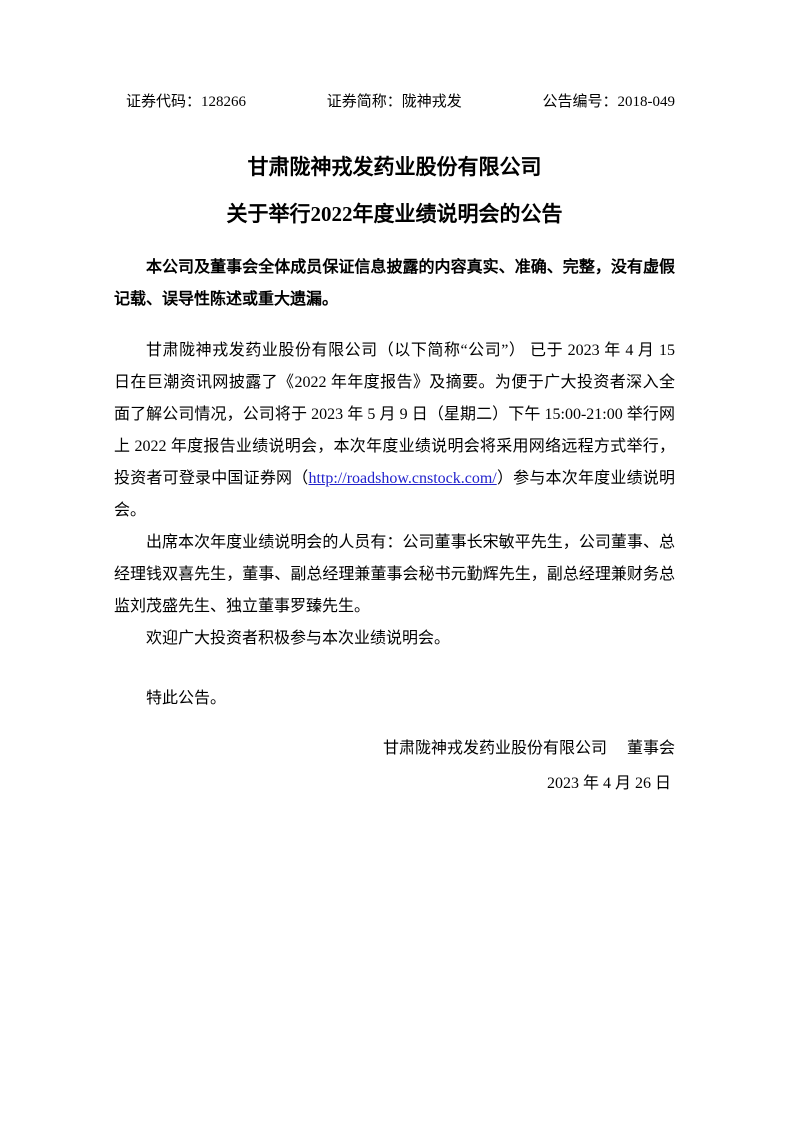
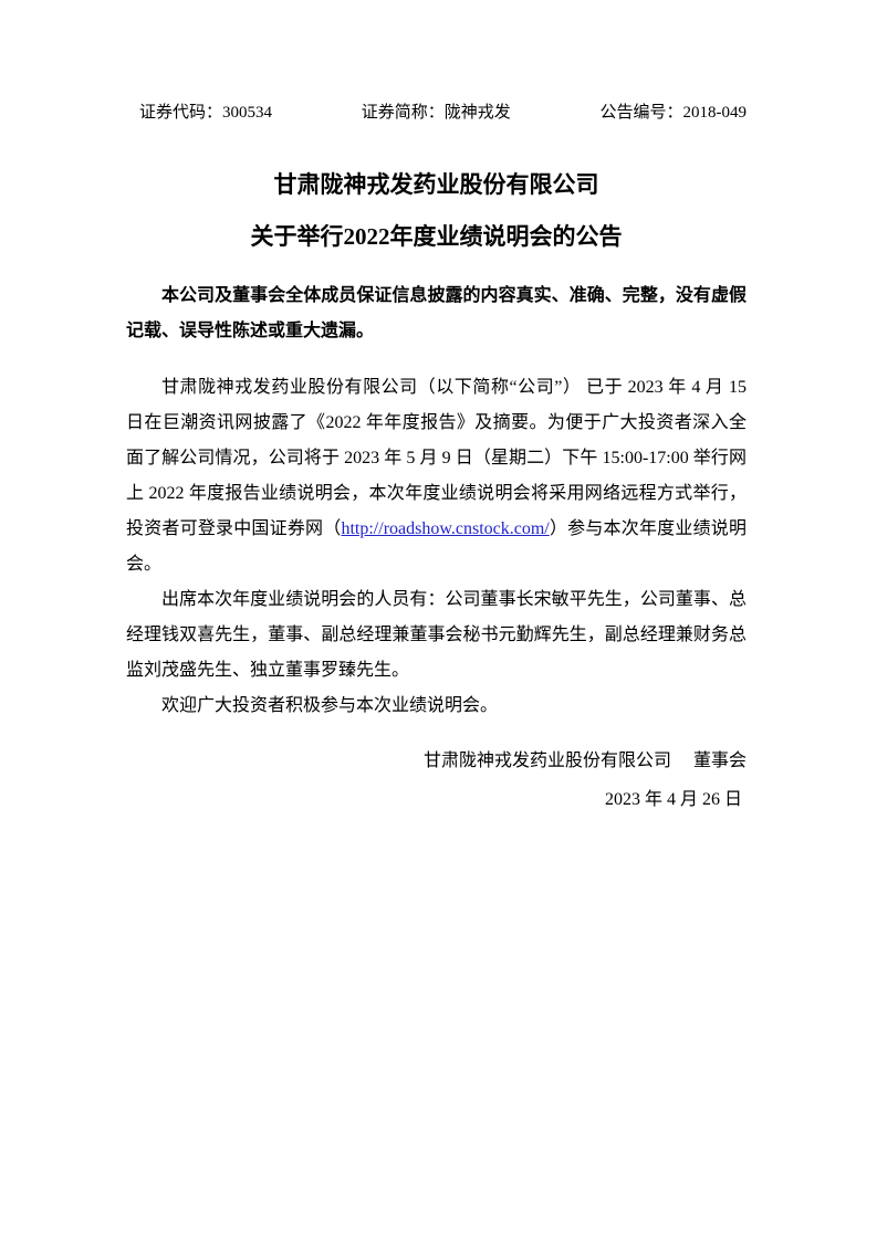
- 证券代码：128266
+ 证券代码：300534
  证券简称：陇神戎发
  公告编号：2018-049
  甘肃陇神戎发药业股份有限公司
  关于举行2022年度业绩说明会的公告
  本公司及董事会全体成员保证信息披露的内容真实、准确、完整，没有虚假记载、误导性陈述或重大遗漏。
- 甘肃陇神戎发药业股份有限公司（以下简称“公司”） 已于 2023 年 4 月 15 日在巨潮资讯网披露了《2022 年年度报告》及摘要。为便于广大投资者深入全面了解公司情况，公司将于 2023 年 5 月 9 日（星期二）下午 15:00-21:00 举行网上 2022 年度报告业绩说明会，本次年度业绩说明会将采用网络远程方式举行，投资者可登录中国证券网（http://roadshow.cnstock.com/）参与本次年度业绩说明会。
+ 甘肃陇神戎发药业股份有限公司（以下简称“公司”） 已于 2023 年 4 月 15 日在巨潮资讯网披露了《2022 年年度报告》及摘要。为便于广大投资者深入全面了解公司情况，公司将于 2023 年 5 月 9 日（星期二）下午 15:00-17:00 举行网上 2022 年度报告业绩说明会，本次年度业绩说明会将采用网络远程方式举行，投资者可登录中国证券网（http://roadshow.cnstock.com/）参与本次年度业绩说明会。
  出席本次年度业绩说明会的人员有：公司董事长宋敏平先生，公司董事、总经理钱双喜先生，董事、副总经理兼董事会秘书元勤辉先生，副总经理兼财务总监刘茂盛先生、独立董事罗臻先生。
  欢迎广大投资者积极参与本次业绩说明会。
- 特此公告。
  甘肃陇神戎发药业股份有限公司 董事会
  2023 年 4 月 26 日
